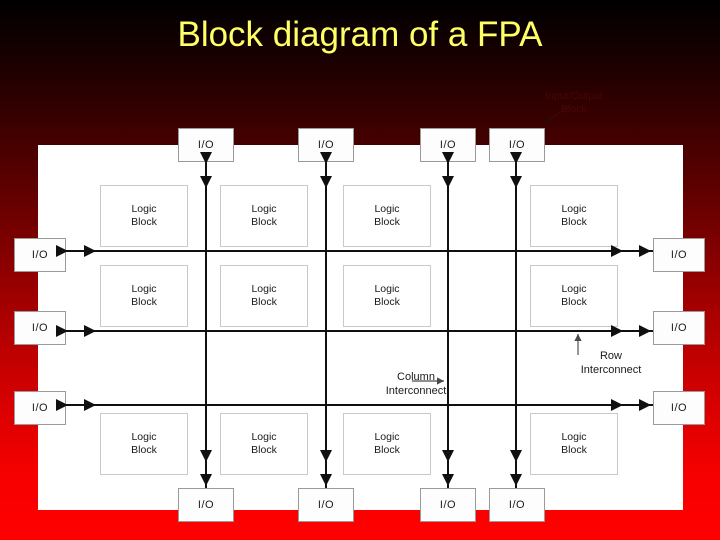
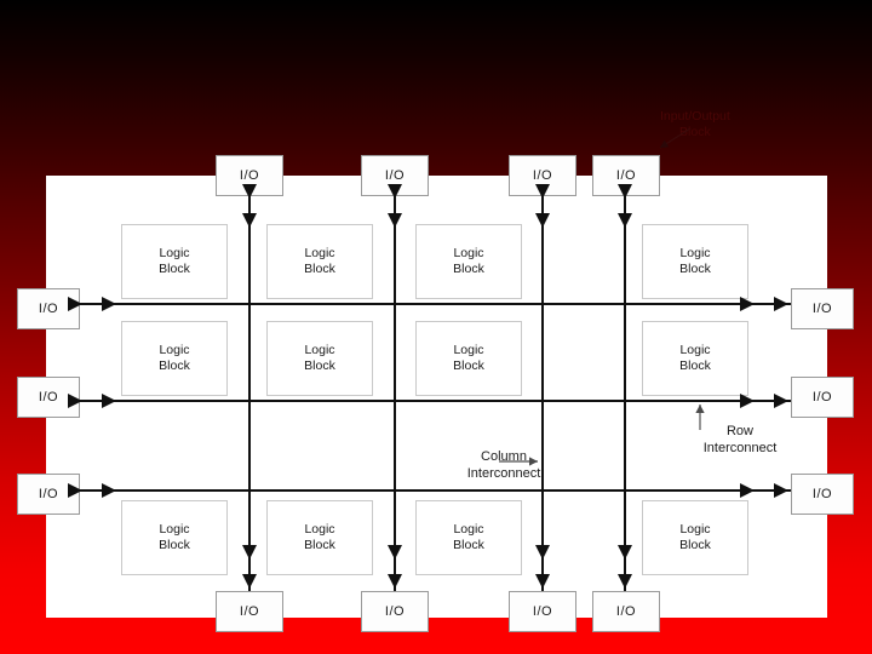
- Block diagram of a FPA
  Input/Output
  Logic
  Block
  Logic
  Block
  Logic
  Block
  Logic
  Block
  Logic
  Block
  Logic
  Block
  Logic
  Block
  Logic
  Block
  Logic
  Block
  Logic
  Block
  Logic
  Block
  Logic
  Block
  Column
  Interconnect
  Row
  Interconnect
  I/O
  I/O
  I/O
  I/O
  I/O
  I/O
  I/O
  I/O
  I/O
  I/O
  I/O
  I/O
  I/O
  I/O
